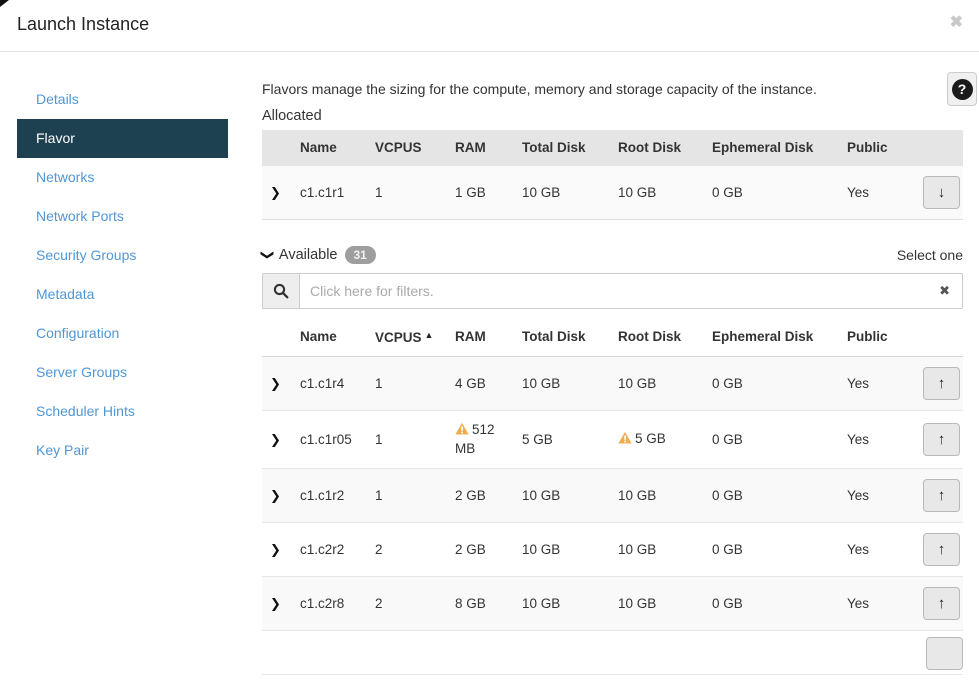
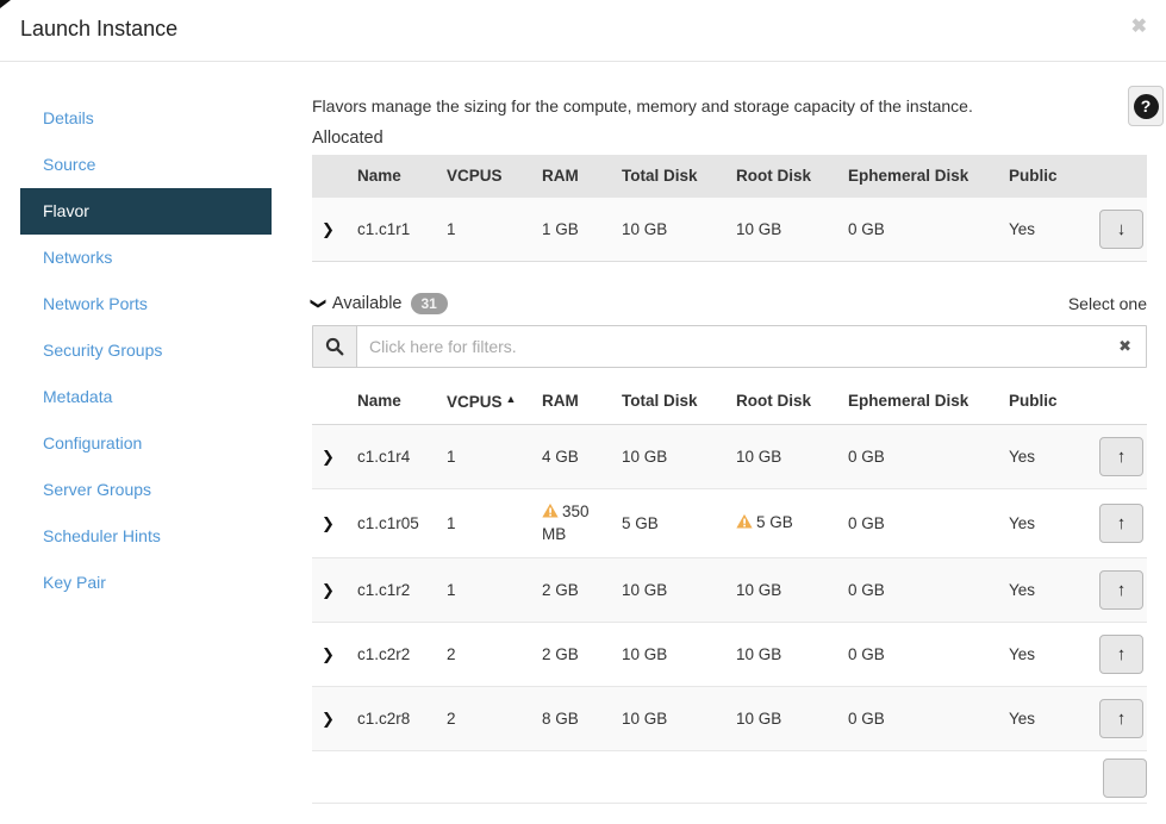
  Launch Instance
  ✖
  Details
+ Source
  Flavor
  Networks
  Network Ports
  Security Groups
  Metadata
  Configuration
  Server Groups
  Scheduler Hints
  Key Pair
  ?
  Flavors manage the sizing for the compute, memory and storage capacity of the instance.
  Allocated
  	Name	VCPUS	RAM	Total Disk	Root Disk	Ephemeral Disk	Public
  ❯	c1.c1r1	1	1 GB	10 GB	10 GB	0 GB	Yes	↓
  Available
  31
  Select one
  Click here for filters.
  ✖
  	Name	VCPUS ▲	RAM	Total Disk	Root Disk	Ephemeral Disk	Public
  ❯	c1.c1r4	1	4 GB	10 GB	10 GB	0 GB	Yes	↑
- ❯	c1.c1r05	1	512 MB	5 GB	5 GB	0 GB	Yes	↑
+ ❯	c1.c1r05	1	350 MB	5 GB	5 GB	0 GB	Yes	↑
  ❯	c1.c1r2	1	2 GB	10 GB	10 GB	0 GB	Yes	↑
  ❯	c1.c2r2	2	2 GB	10 GB	10 GB	0 GB	Yes	↑
  ❯	c1.c2r8	2	8 GB	10 GB	10 GB	0 GB	Yes	↑
